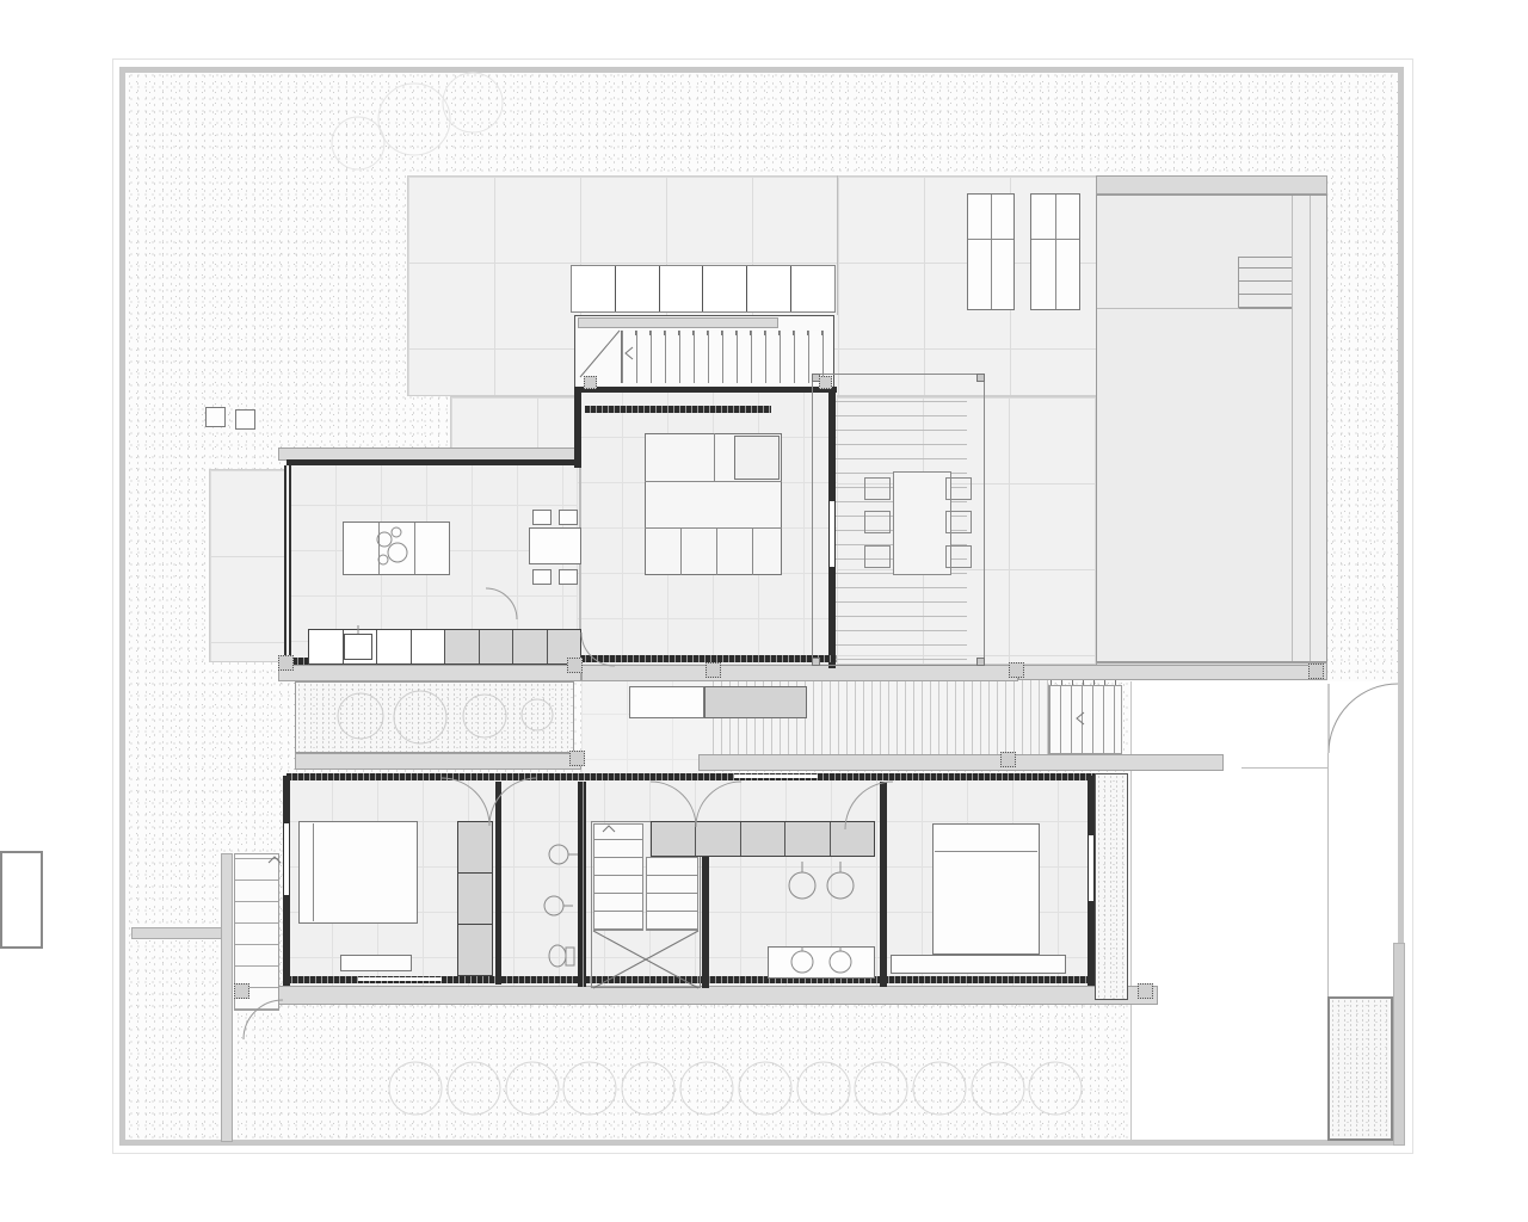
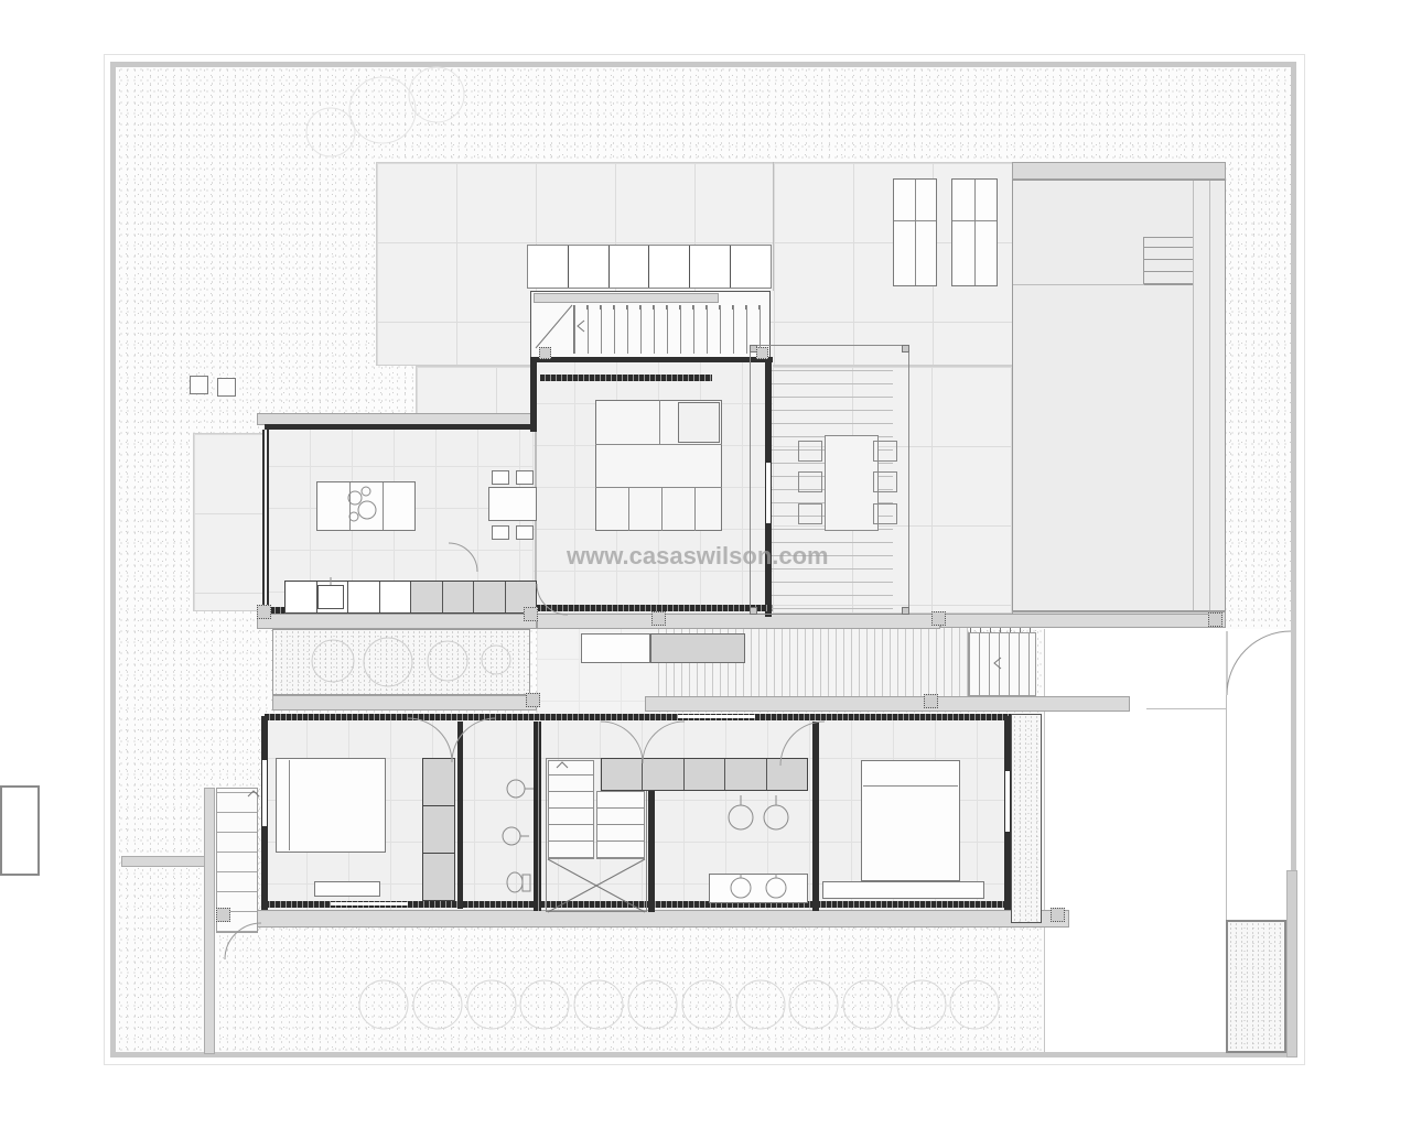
+ www.casaswilson.com
